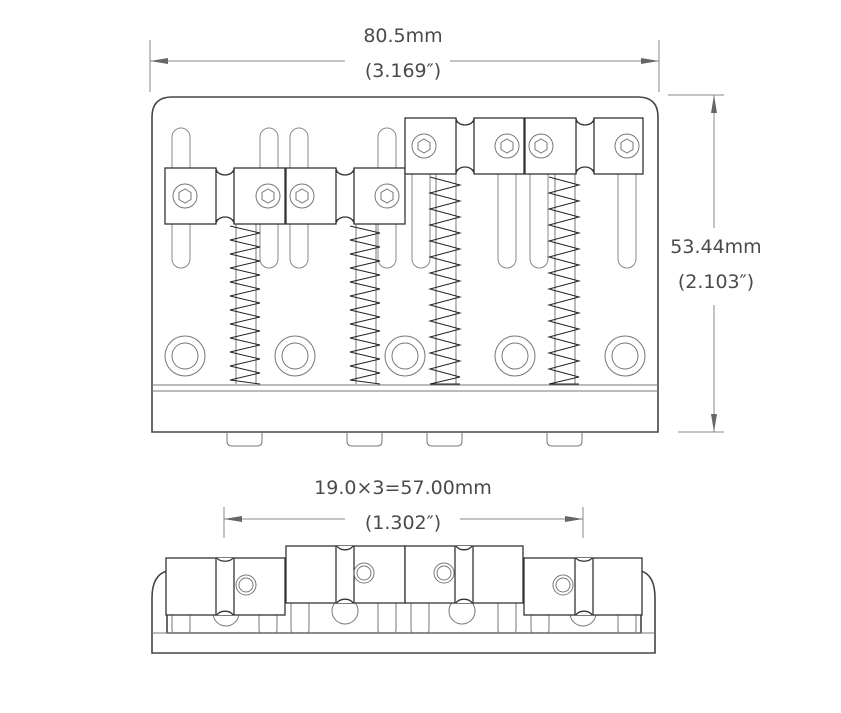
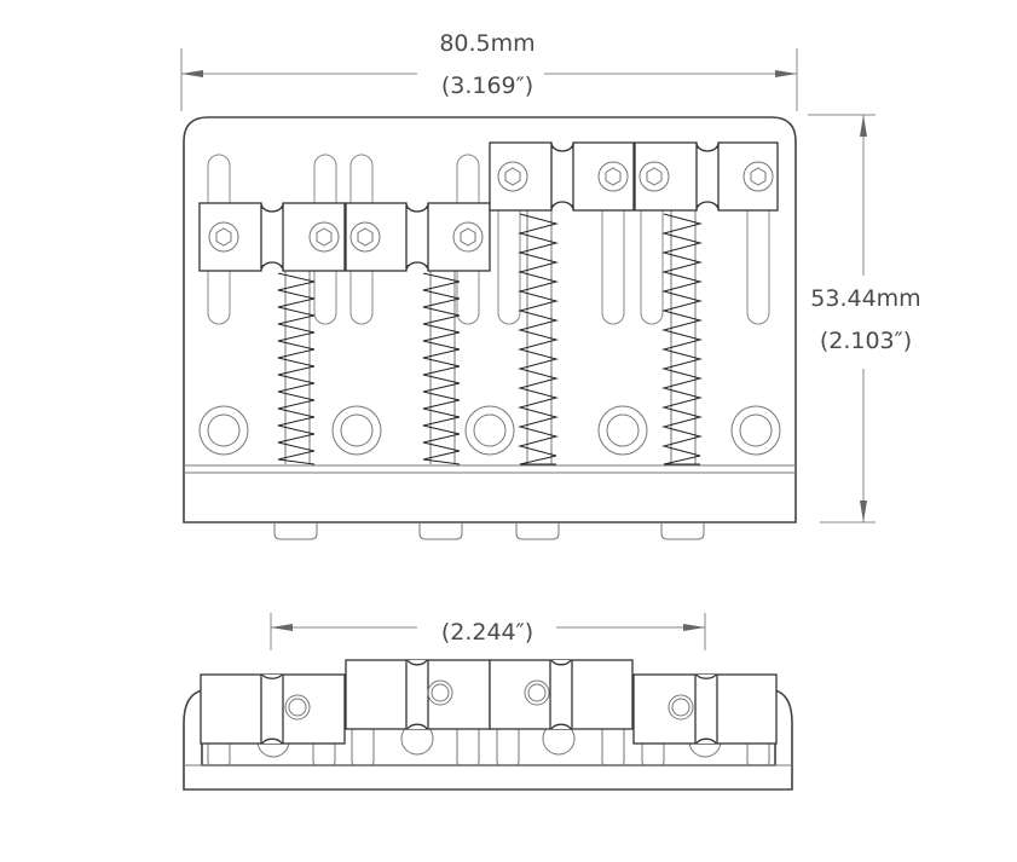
  80.5mm
  (3.169″)
  53.44mm
  (2.103″)
- 19.0×3=57.00mm
- (1.302″)
+ (2.244″)
